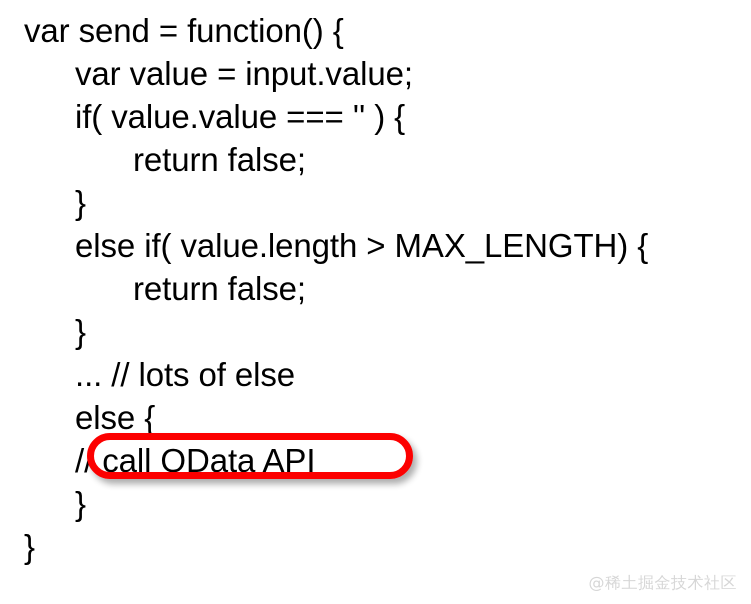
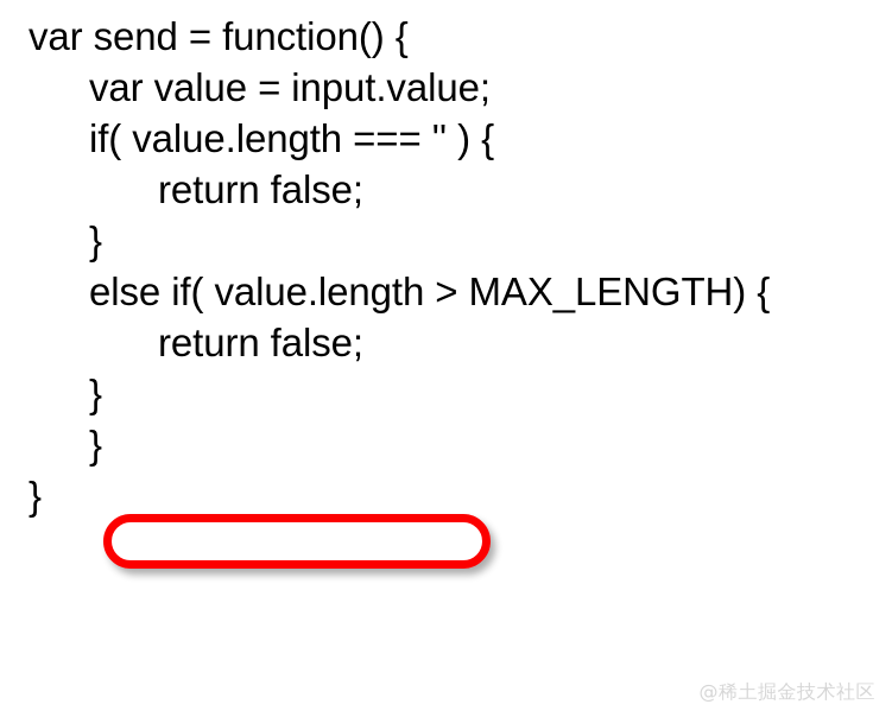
  var send = function() {
  var value = input.value;
- if( value.value === '' ) {
+ if( value.length === '' ) {
  return false;
  }
  else if( value.length > MAX_LENGTH) {
  return false;
  }
- ... // lots of else
- else {
- // call OData API
  }
  }
  @稀土掘金技术社区
